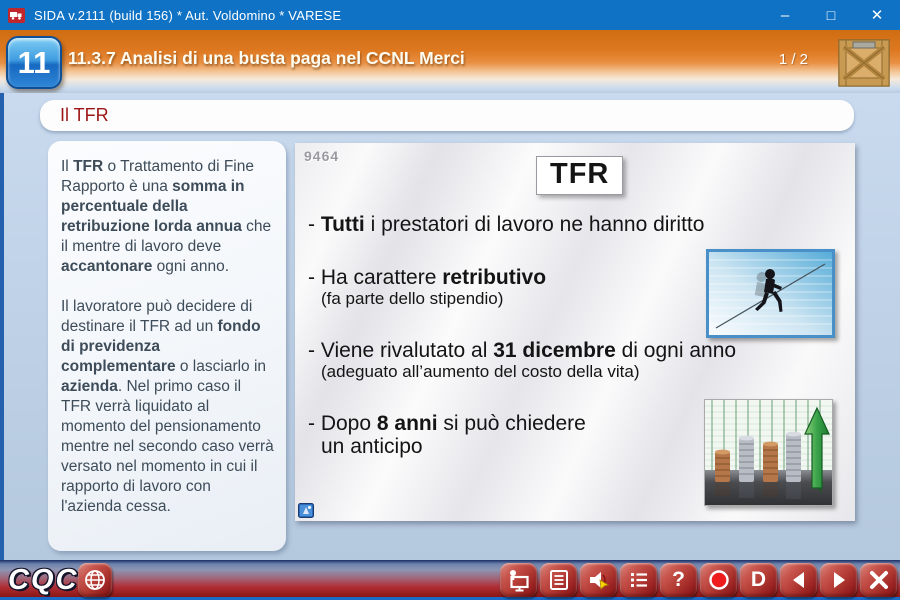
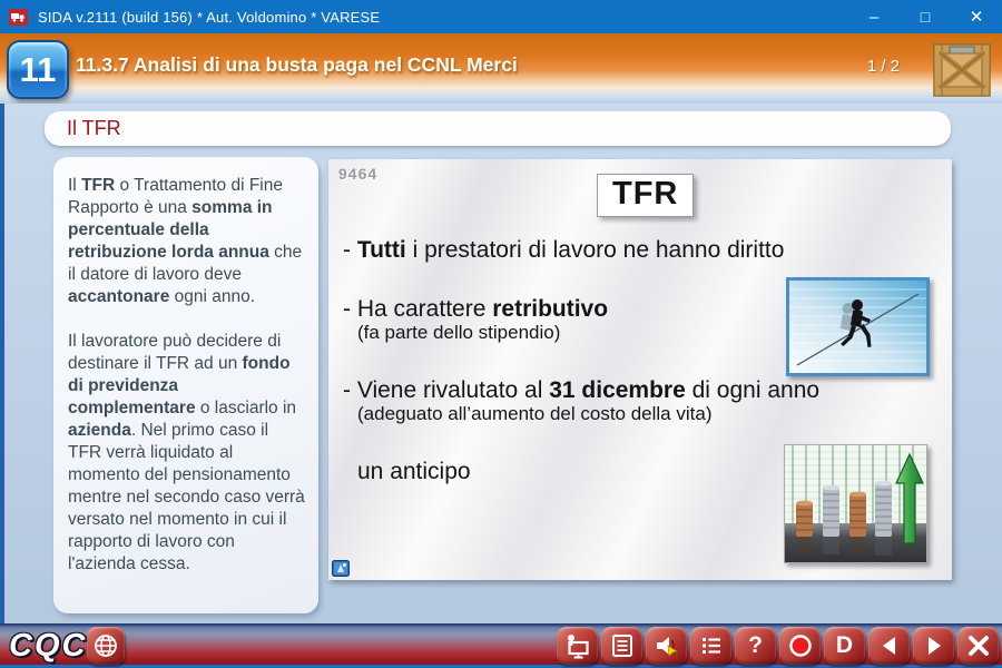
  SIDA v.2111 (build 156) * Aut. Voldomino * VARESE
  –
  □
  ✕
  11
  11.3.7 Analisi di una busta paga nel CCNL Merci
  1 / 2
  Il TFR
- Il TFR o Trattamento di Fine Rapporto è una somma in percentuale della retribuzione lorda annua che il mentre di lavoro deve accantonare ogni anno.
+ Il TFR o Trattamento di Fine Rapporto è una somma in percentuale della retribuzione lorda annua che il datore di lavoro deve accantonare ogni anno.
  Il lavoratore può decidere di destinare il TFR ad un fondo di previdenza complementare o lasciarlo in azienda. Nel primo caso il TFR verrà liquidato al momento del pensionamento mentre nel secondo caso verrà versato nel momento in cui il rapporto di lavoro con l'azienda cessa.
  9464
  TFR
  - Tutti i prestatori di lavoro ne hanno diritto
  - Ha carattere retributivo
  (fa parte dello stipendio)
  - Viene rivalutato al 31 dicembre di ogni anno
  (adeguato all’aumento del costo della vita)
- - Dopo 8 anni si può chiedere
  un anticipo
  CQC
  ?
  D
